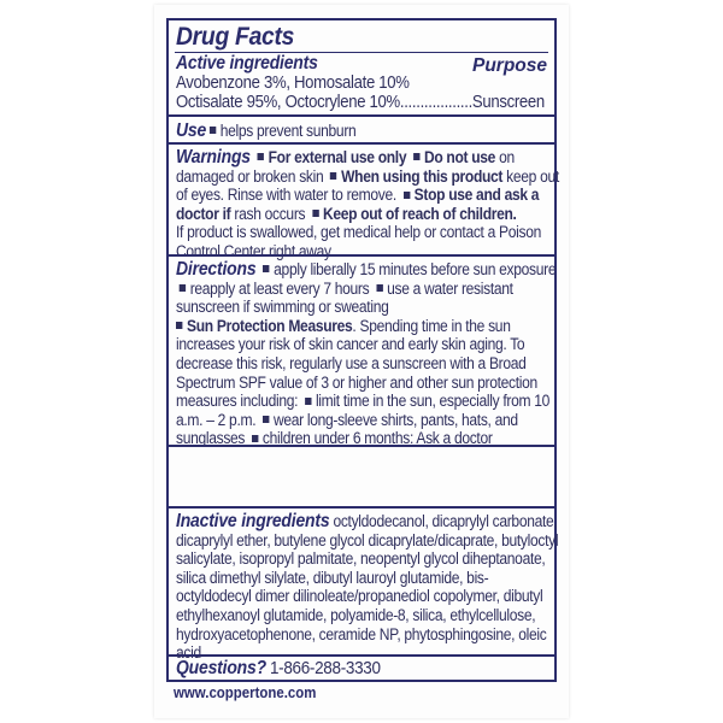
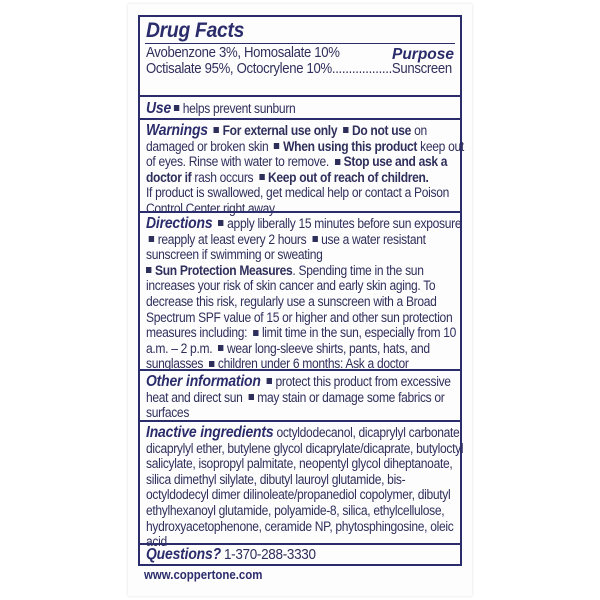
  Drug Facts
- Active ingredients
  Avobenzone 3%, Homosalate 10%
  Octisalate 95%, Octocrylene 10%..................Sunscreen
  Purpose
  Use helps prevent sunburn
  Warnings For external use only Do not use on damaged or broken skin When using this product keep out of eyes. Rinse with water to remove. Stop use and ask a doctor if rash occurs Keep out of reach of children.
  If product is swallowed, get medical help or contact a Poison Control Center right away.
- Directions apply liberally 15 minutes before sun exposure reapply at least every 7 hours use a water resistant sunscreen if swimming or sweating
+ Directions apply liberally 15 minutes before sun exposure reapply at least every 2 hours use a water resistant sunscreen if swimming or sweating
- Sun Protection Measures. Spending time in the sun increases your risk of skin cancer and early skin aging. To decrease this risk, regularly use a sunscreen with a Broad Spectrum SPF value of 3 or higher and other sun protection measures including: limit time in the sun, especially from 10 a.m. – 2 p.m. wear long-sleeve shirts, pants, hats, and sunglasses children under 6 months: Ask a doctor
+ Sun Protection Measures. Spending time in the sun increases your risk of skin cancer and early skin aging. To decrease this risk, regularly use a sunscreen with a Broad Spectrum SPF value of 15 or higher and other sun protection measures including: limit time in the sun, especially from 10 a.m. – 2 p.m. wear long-sleeve shirts, pants, hats, and sunglasses children under 6 months: Ask a doctor
+ Other information protect this product from excessive heat and direct sun may stain or damage some fabrics or surfaces
  Inactive ingredients octyldodecanol, dicaprylyl carbonate, dicaprylyl ether, butylene glycol dicaprylate/dicaprate, butyloctyl salicylate, isopropyl palmitate, neopentyl glycol diheptanoate, silica dimethyl silylate, dibutyl lauroyl glutamide, bis-octyldodecyl dimer dilinoleate/propanediol copolymer, dibutyl ethylhexanoyl glutamide, polyamide-8, silica, ethylcellulose, hydroxyacetophenone, ceramide NP, phytosphingosine, oleic acid
- Questions? 1-866-288-3330
+ Questions? 1-370-288-3330
  www.coppertone.com
